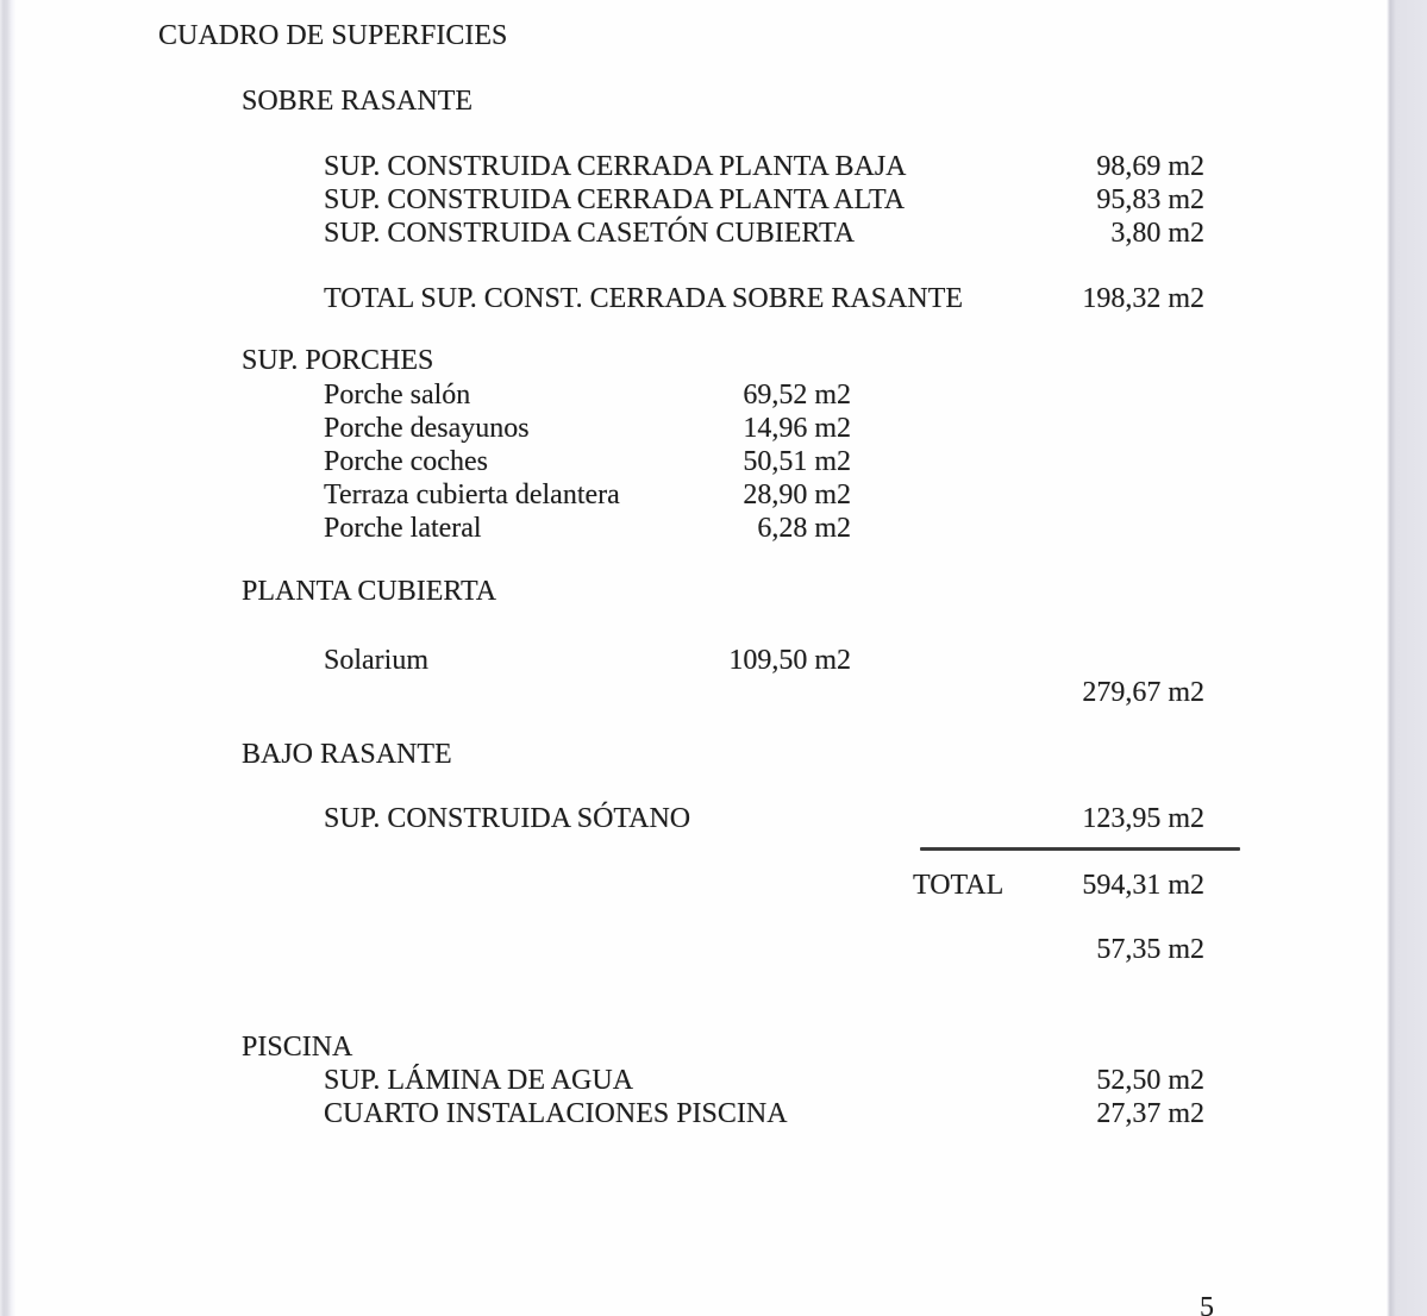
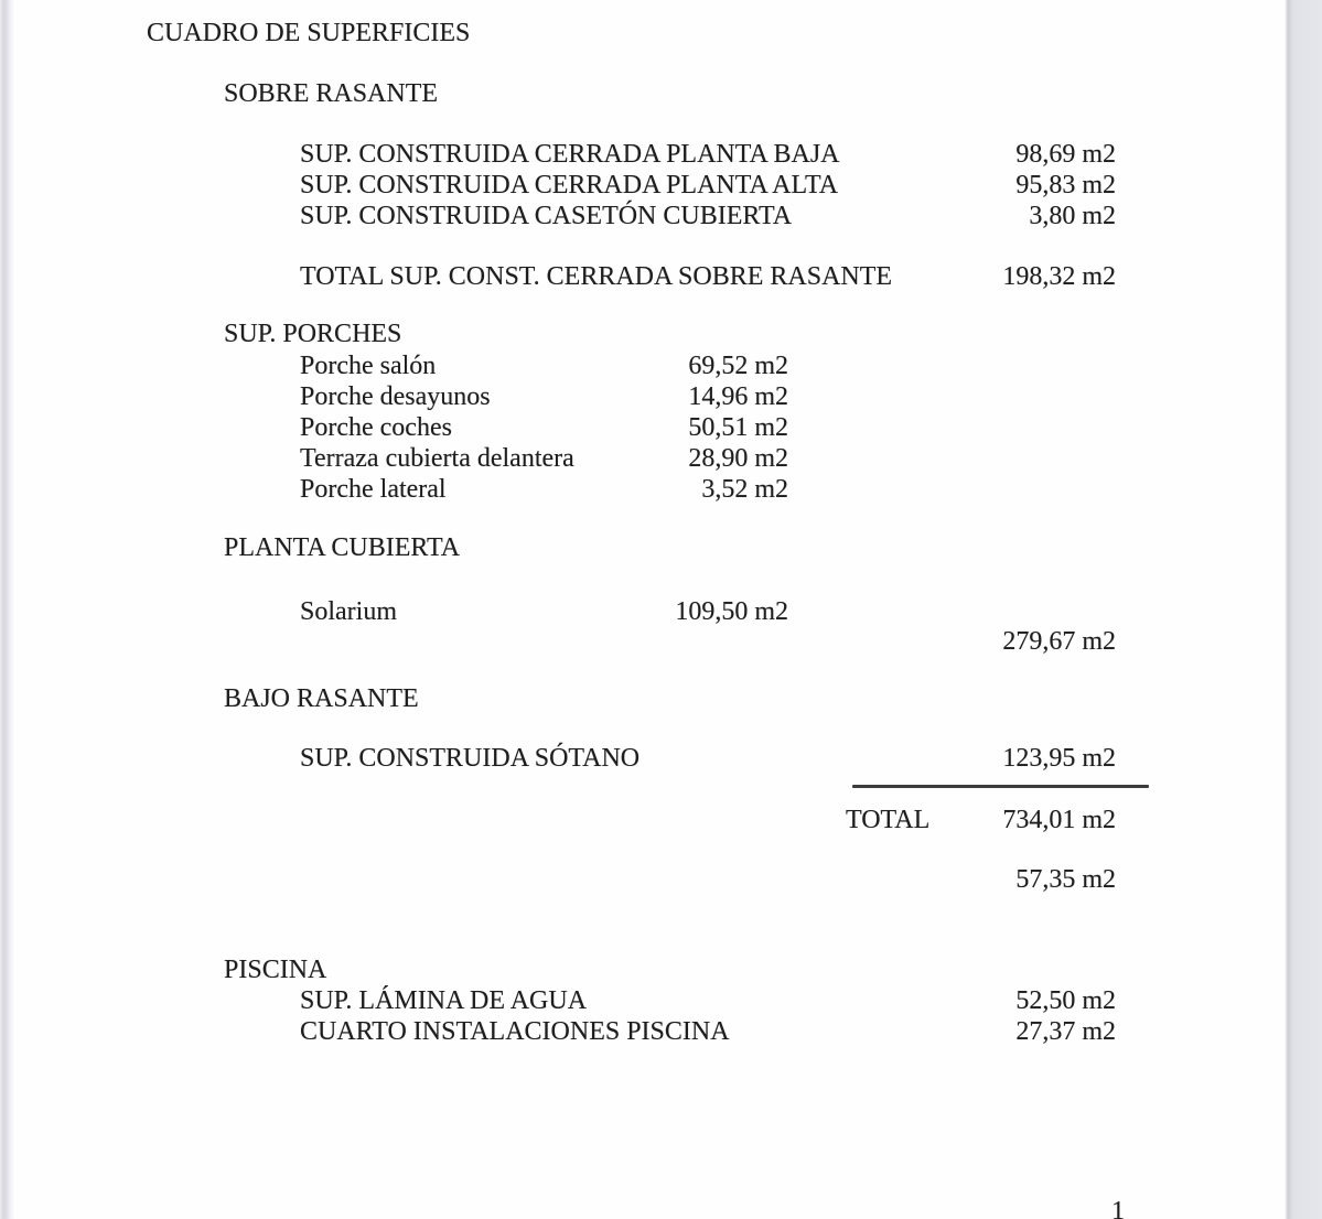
  CUADRO DE SUPERFICIES
  SOBRE RASANTE
  SUP. CONSTRUIDA CERRADA PLANTA BAJA
  98,69 m2
  SUP. CONSTRUIDA CERRADA PLANTA ALTA
  95,83 m2
  SUP. CONSTRUIDA CASETÓN CUBIERTA
  3,80 m2
  TOTAL SUP. CONST. CERRADA SOBRE RASANTE
  198,32 m2
  SUP. PORCHES
  Porche salón
  69,52 m2
  Porche desayunos
  14,96 m2
  Porche coches
  50,51 m2
  Terraza cubierta delantera
  28,90 m2
  Porche lateral
- 6,28 m2
+ 3,52 m2
  PLANTA CUBIERTA
  Solarium
  109,50 m2
  279,67 m2
  BAJO RASANTE
  SUP. CONSTRUIDA SÓTANO
  123,95 m2
  TOTAL
- 594,31 m2
+ 734,01 m2
  57,35 m2
  PISCINA
  SUP. LÁMINA DE AGUA
  52,50 m2
  CUARTO INSTALACIONES PISCINA
  27,37 m2
- 5
+ 1
